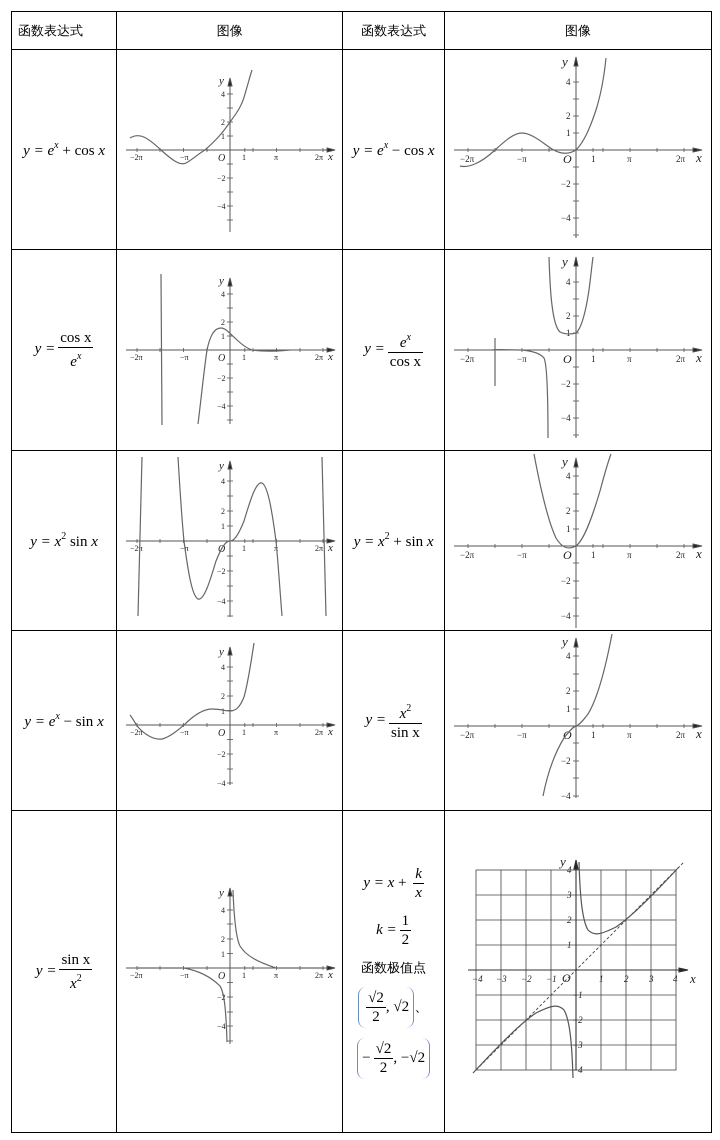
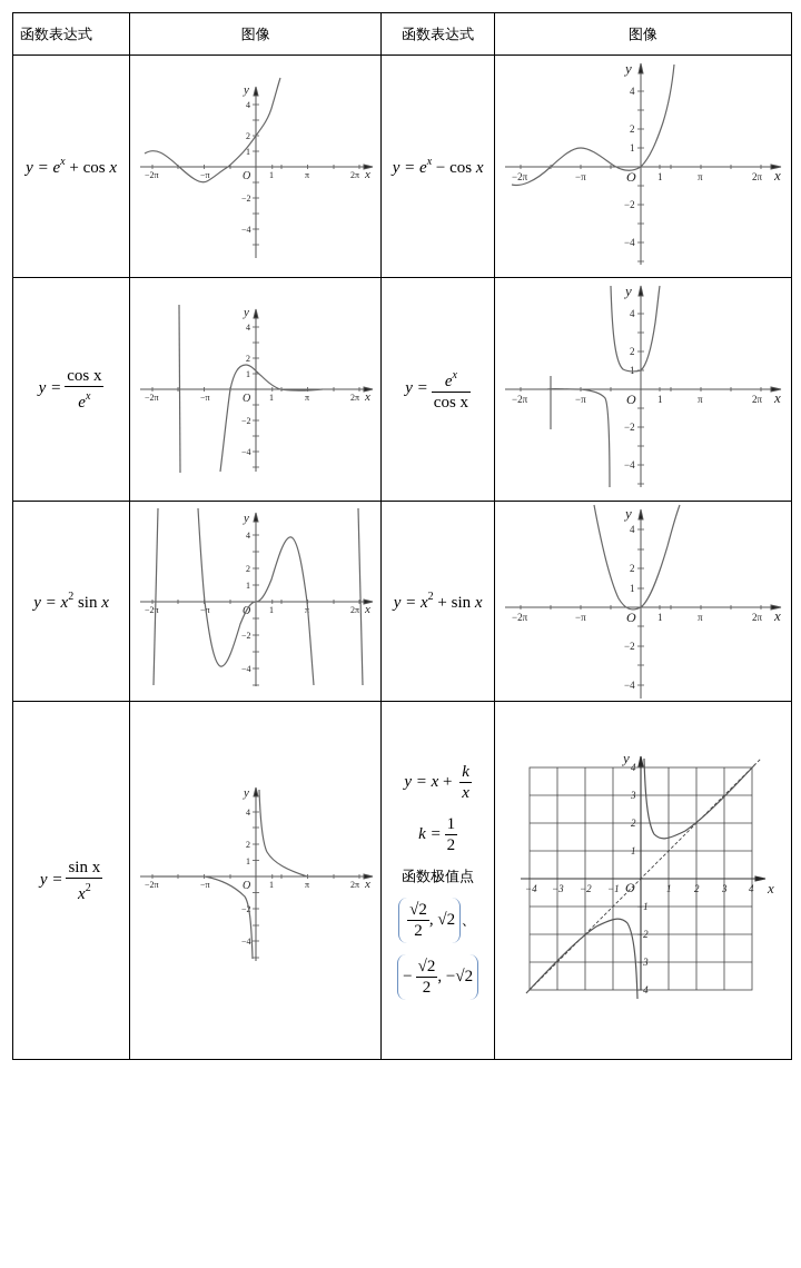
  函数表达式	图像	函数表达式	图像
  y = ex + cos x	−2π −π 1 π 2π 4 2 1 −2 −4 O x y	y = ex − cos x	−2π −π 1 π 2π 4 2 1 −2 −4 O x y
  y =cos xex	−2π −π 1 π 2π 4 2 1 −2 −4 O x y	y = excos x	−2π −π 1 π 2π 4 2 1 −2 −4 O x y
  y = x2 sin x	−2π −π 1 π 2π 4 2 1 −2 −4 x y	y = x2 + sin x	−2π −π 1 π 2π 4 2 1 −2 −4 O x y
- y = ex − sin x	−2π −π 1 π 2π 4 2 1 −2 −4 O x y	y = x2sin x	−2π −π 1 π 2π 4 2 1 −2 −4 O x y
  y =sin xx2	−2π −π 1 π 2π 4 2 1 − −4 O x y	y = x + kx k =12 函数极值点 √22, √2 、 −√22, −√2	−4 −3 −2 −1 1 2 3 4 4 3 2 1 −1 −2 −3 −4 O x y
